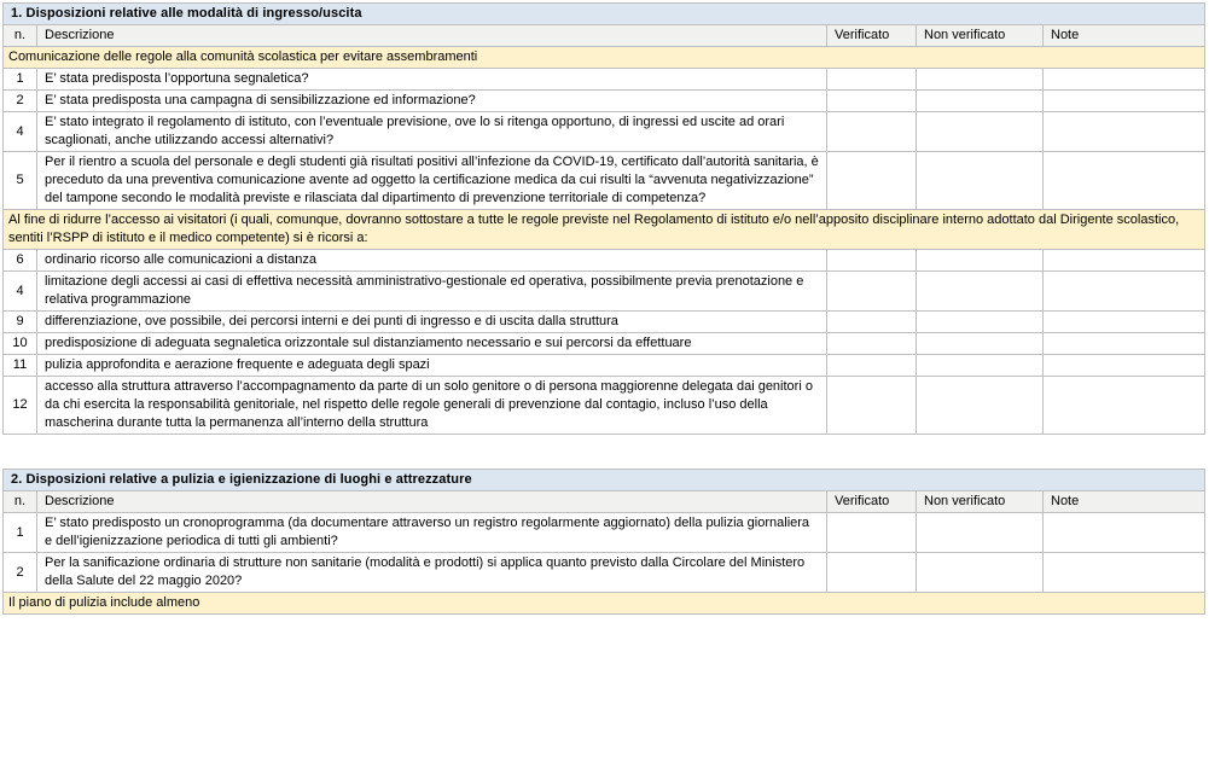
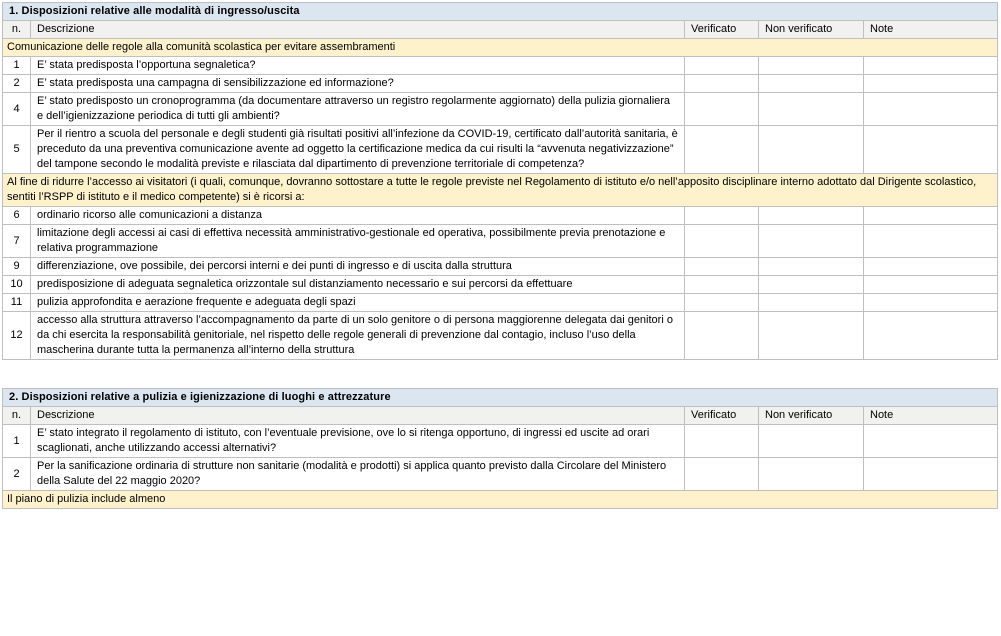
  1. Disposizioni relative alle modalità di ingresso/uscita
  n.	Descrizione	Verificato	Non verificato	Note
  Comunicazione delle regole alla comunità scolastica per evitare assembramenti
  1	E’ stata predisposta l’opportuna segnaletica?
  2	E’ stata predisposta una campagna di sensibilizzazione ed informazione?
- 4	E’ stato integrato il regolamento di istituto, con l’eventuale previsione, ove lo si ritenga opportuno, di ingressi ed uscite ad orari scaglionati, anche utilizzando accessi alternativi?
+ 4	E’ stato predisposto un cronoprogramma (da documentare attraverso un registro regolarmente aggiornato) della pulizia giornaliera e dell’igienizzazione periodica di tutti gli ambienti?
  5	Per il rientro a scuola del personale e degli studenti già risultati positivi all’infezione da COVID-19, certificato dall’autorità sanitaria, è preceduto da una preventiva comunicazione avente ad oggetto la certificazione medica da cui risulti la “avvenuta negativizzazione” del tampone secondo le modalità previste e rilasciata dal dipartimento di prevenzione territoriale di competenza?
  Al fine di ridurre l’accesso ai visitatori (i quali, comunque, dovranno sottostare a tutte le regole previste nel Regolamento di istituto e/o nell’apposito disciplinare interno adottato dal Dirigente scolastico, sentiti l’RSPP di istituto e il medico competente) si è ricorsi a:
  6	ordinario ricorso alle comunicazioni a distanza
- 4	limitazione degli accessi ai casi di effettiva necessità amministrativo-gestionale ed operativa, possibilmente previa prenotazione e relativa programmazione
+ 7	limitazione degli accessi ai casi di effettiva necessità amministrativo-gestionale ed operativa, possibilmente previa prenotazione e relativa programmazione
  9	differenziazione, ove possibile, dei percorsi interni e dei punti di ingresso e di uscita dalla struttura
  10	predisposizione di adeguata segnaletica orizzontale sul distanziamento necessario e sui percorsi da effettuare
  11	pulizia approfondita e aerazione frequente e adeguata degli spazi
  12	accesso alla struttura attraverso l’accompagnamento da parte di un solo genitore o di persona maggiorenne delegata dai genitori o da chi esercita la responsabilità genitoriale, nel rispetto delle regole generali di prevenzione dal contagio, incluso l’uso della mascherina durante tutta la permanenza all’interno della struttura
  2. Disposizioni relative a pulizia e igienizzazione di luoghi e attrezzature
  n.	Descrizione	Verificato	Non verificato	Note
- 1	E’ stato predisposto un cronoprogramma (da documentare attraverso un registro regolarmente aggiornato) della pulizia giornaliera e dell’igienizzazione periodica di tutti gli ambienti?
+ 1	E’ stato integrato il regolamento di istituto, con l’eventuale previsione, ove lo si ritenga opportuno, di ingressi ed uscite ad orari scaglionati, anche utilizzando accessi alternativi?
  2	Per la sanificazione ordinaria di strutture non sanitarie (modalità e prodotti) si applica quanto previsto dalla Circolare del Ministero della Salute del 22 maggio 2020?
  Il piano di pulizia include almeno
